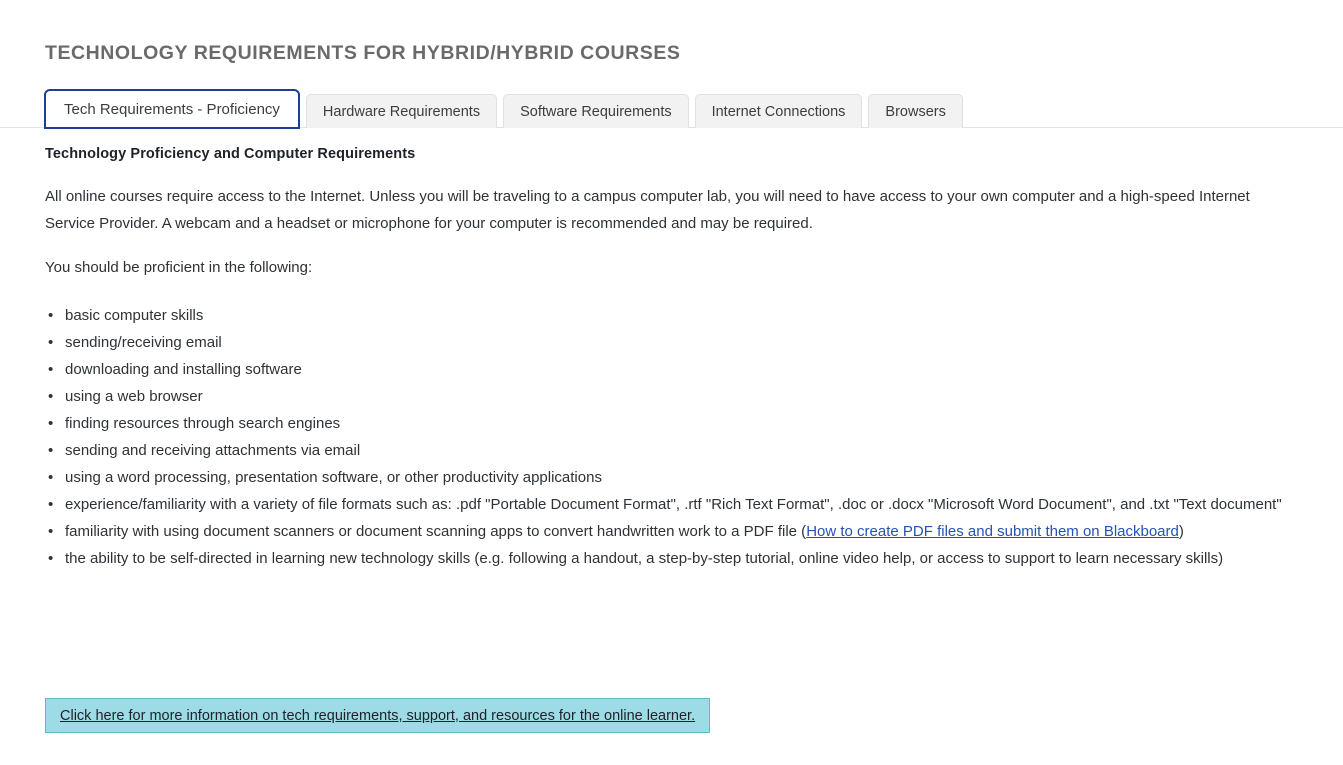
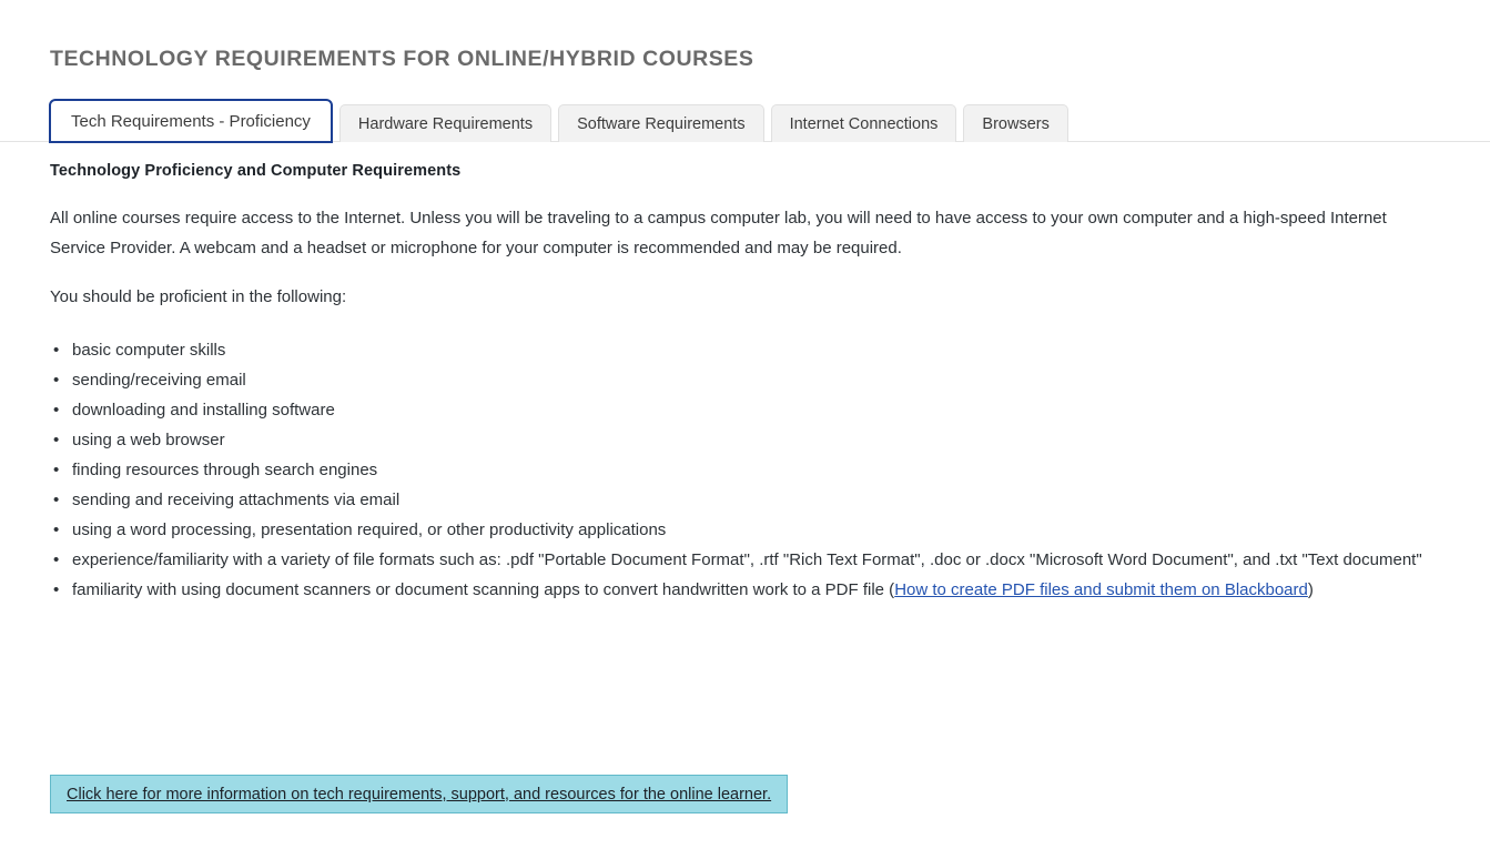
- TECHNOLOGY REQUIREMENTS FOR HYBRID/HYBRID COURSES
+ TECHNOLOGY REQUIREMENTS FOR ONLINE/HYBRID COURSES
  Tech Requirements - Proficiency
  Hardware Requirements
  Software Requirements
  Internet Connections
  Browsers
  Technology Proficiency and Computer Requirements
  All online courses require access to the Internet. Unless you will be traveling to a campus computer lab, you will need to have access to your own computer and a high-speed Internet Service Provider. A webcam and a headset or microphone for your computer is recommended and may be required.
  You should be proficient in the following:
  basic computer skills
  sending/receiving email
  downloading and installing software
  using a web browser
  finding resources through search engines
  sending and receiving attachments via email
- using a word processing, presentation software, or other productivity applications
+ using a word processing, presentation required, or other productivity applications
  experience/familiarity with a variety of file formats such as: .pdf "Portable Document Format", .rtf "Rich Text Format", .doc or .docx "Microsoft Word Document", and .txt "Text document"
  familiarity with using document scanners or document scanning apps to convert handwritten work to a PDF file (How to create PDF files and submit them on Blackboard)
- the ability to be self-directed in learning new technology skills (e.g. following a handout, a step-by-step tutorial, online video help, or access to support to learn necessary skills)
  Click here for more information on tech requirements, support, and resources for the online learner.
